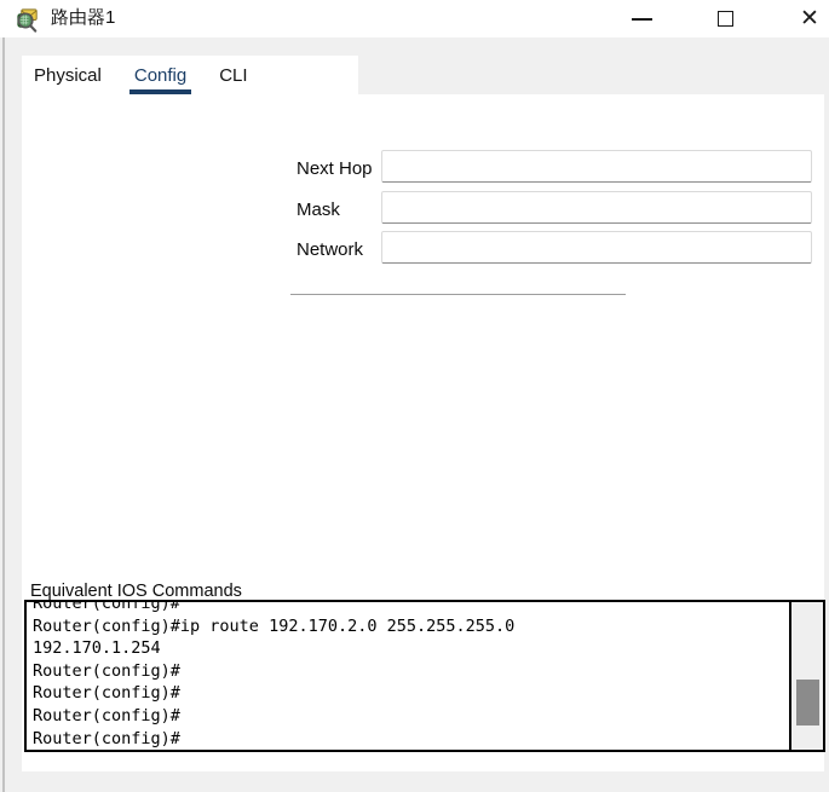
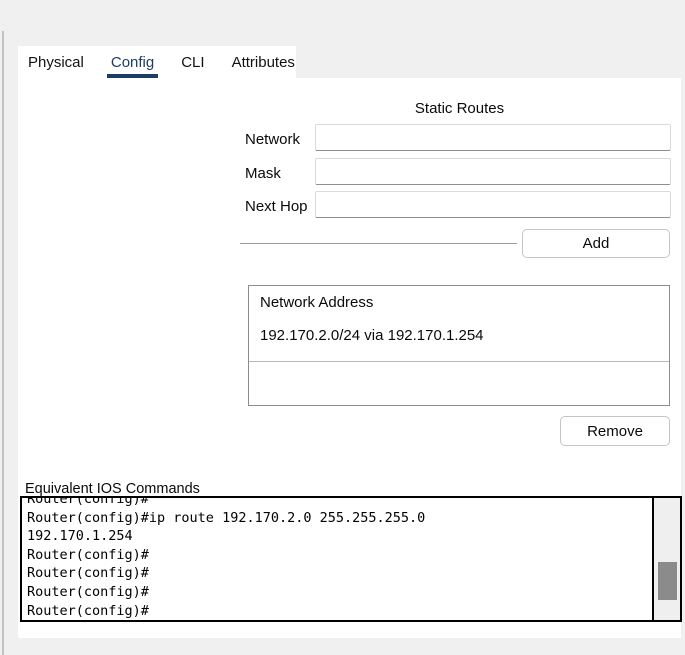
- 路由器1
- ✕
  Physical
  Config
  CLI
+ Attributes
+ Static Routes
- Next Hop
+ Network
  Mask
- Network
+ Next Hop
+ Add
+ Network Address
+ 192.170.2.0/24 via 192.170.1.254
+ Remove
  Equivalent IOS Commands
  Router(config)# Router(config)#ip route 192.170.2.0 255.255.255.0 192.170.1.254 Router(config)# Router(config)# Router(config)# Router(config)#
